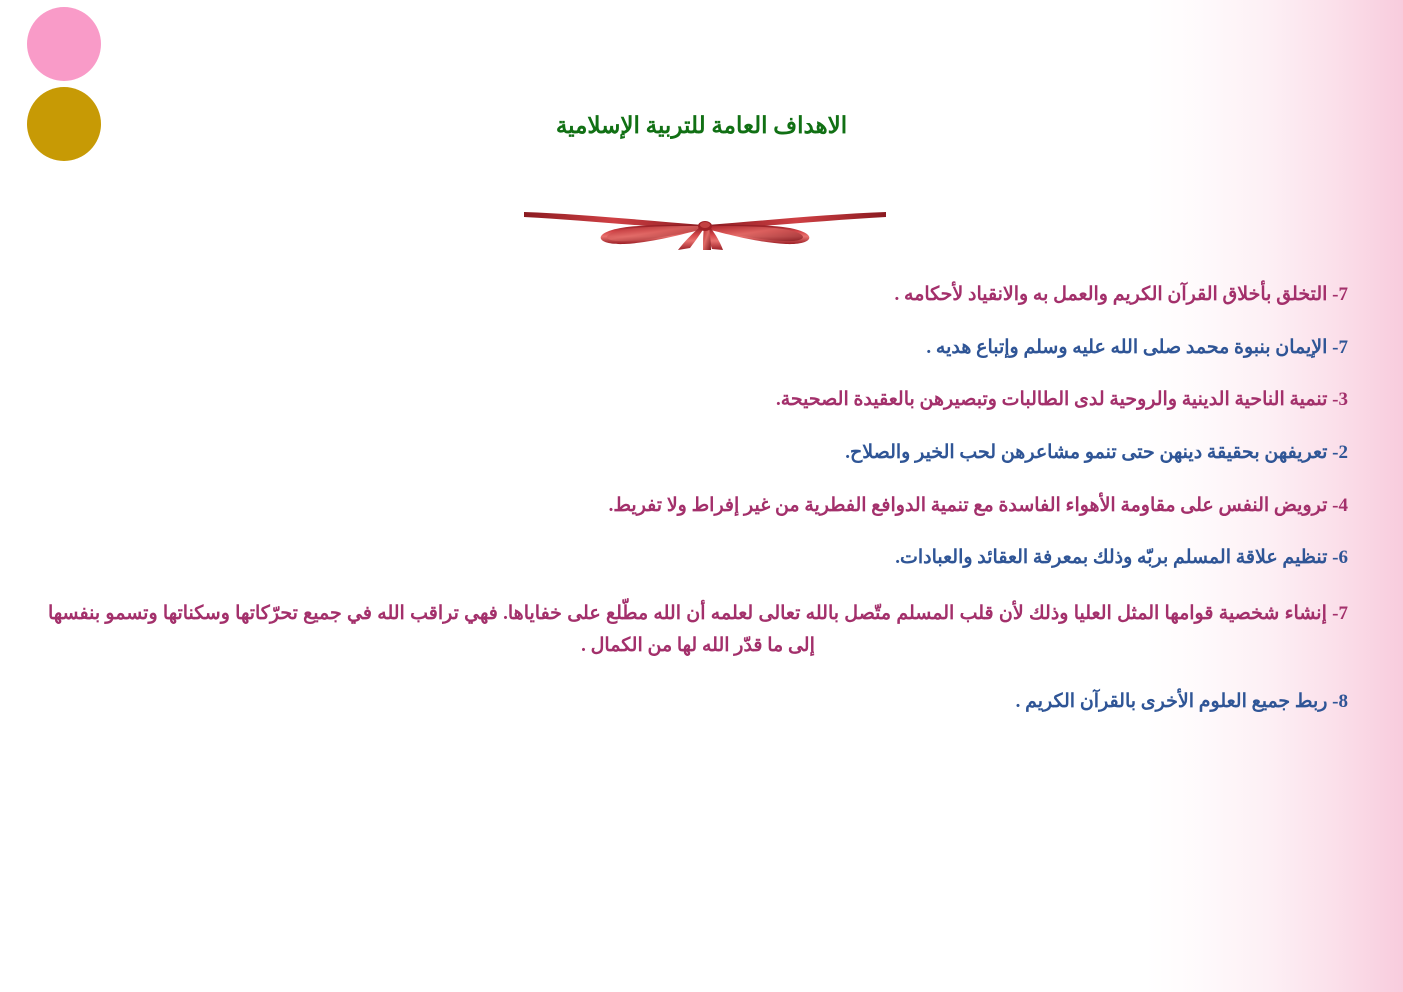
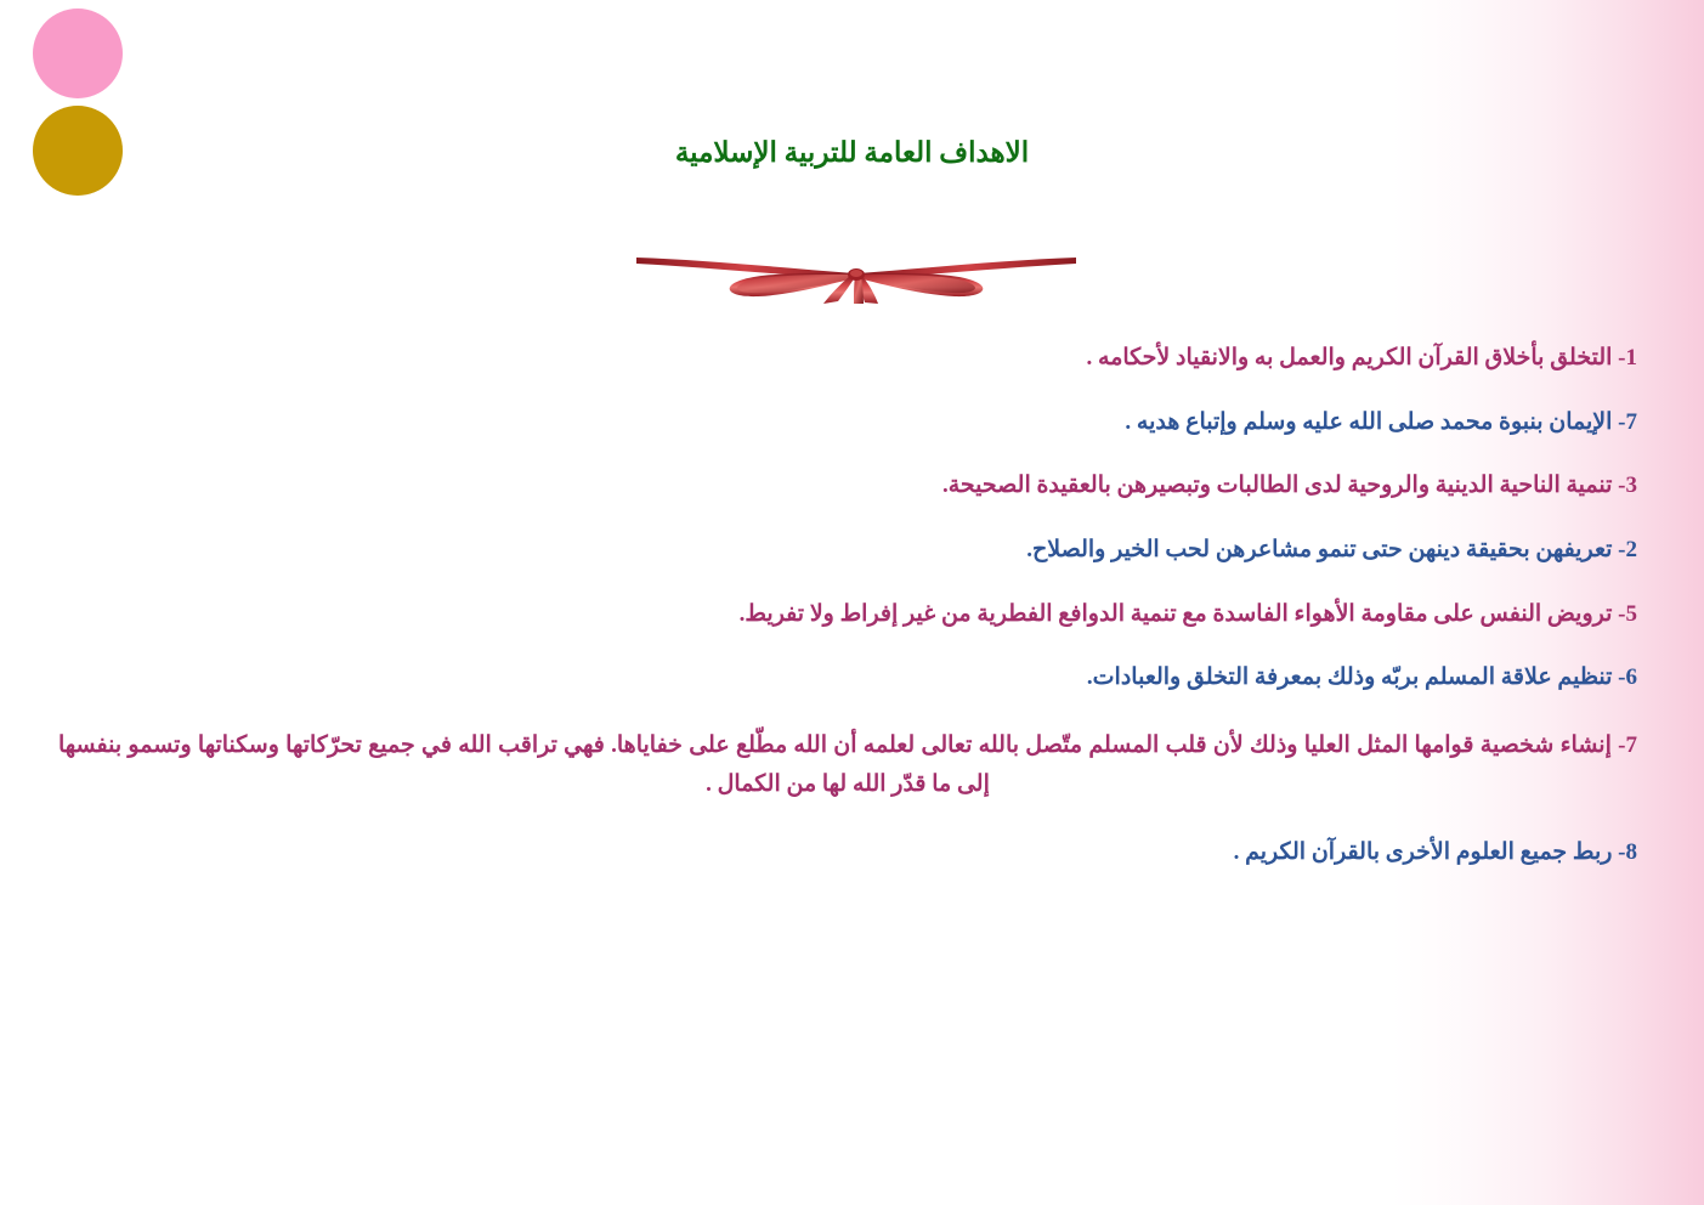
  الاهداف العامة للتربية الإسلامية
- 7- التخلق بأخلاق القرآن الكريم والعمل به والانقياد لأحكامه .
+ 1- التخلق بأخلاق القرآن الكريم والعمل به والانقياد لأحكامه .
  7- الإيمان بنبوة محمد صلى الله عليه وسلم وإتباع هديه .
  3- تنمية الناحية الدينية والروحية لدى الطالبات وتبصيرهن بالعقيدة الصحيحة.
  2- تعريفهن بحقيقة دينهن حتى تنمو مشاعرهن لحب الخير والصلاح.
- 4- ترويض النفس على مقاومة الأهواء الفاسدة مع تنمية الدوافع الفطرية من غير إفراط ولا تفريط.
+ 5- ترويض النفس على مقاومة الأهواء الفاسدة مع تنمية الدوافع الفطرية من غير إفراط ولا تفريط.
- 6- تنظيم علاقة المسلم بربّه وذلك بمعرفة العقائد والعبادات.
+ 6- تنظيم علاقة المسلم بربّه وذلك بمعرفة التخلق والعبادات.
  7- إنشاء شخصية قوامها المثل العليا وذلك لأن قلب المسلم متّصل بالله تعالى لعلمه أن الله مطّلع على خفاياها. فهي تراقب الله في جميع تحرّكاتها وسكناتها وتسمو بنفسها إلى ما قدّر الله لها من الكمال .
  8- ربط جميع العلوم الأخرى بالقرآن الكريم .
